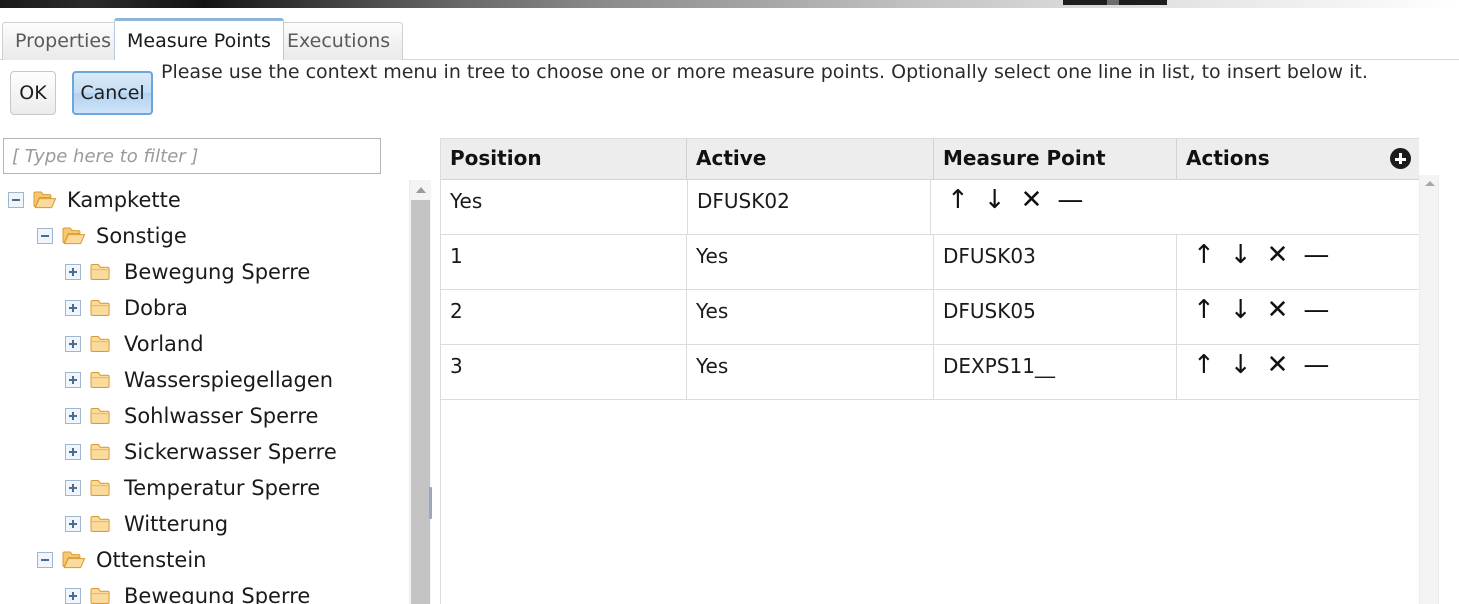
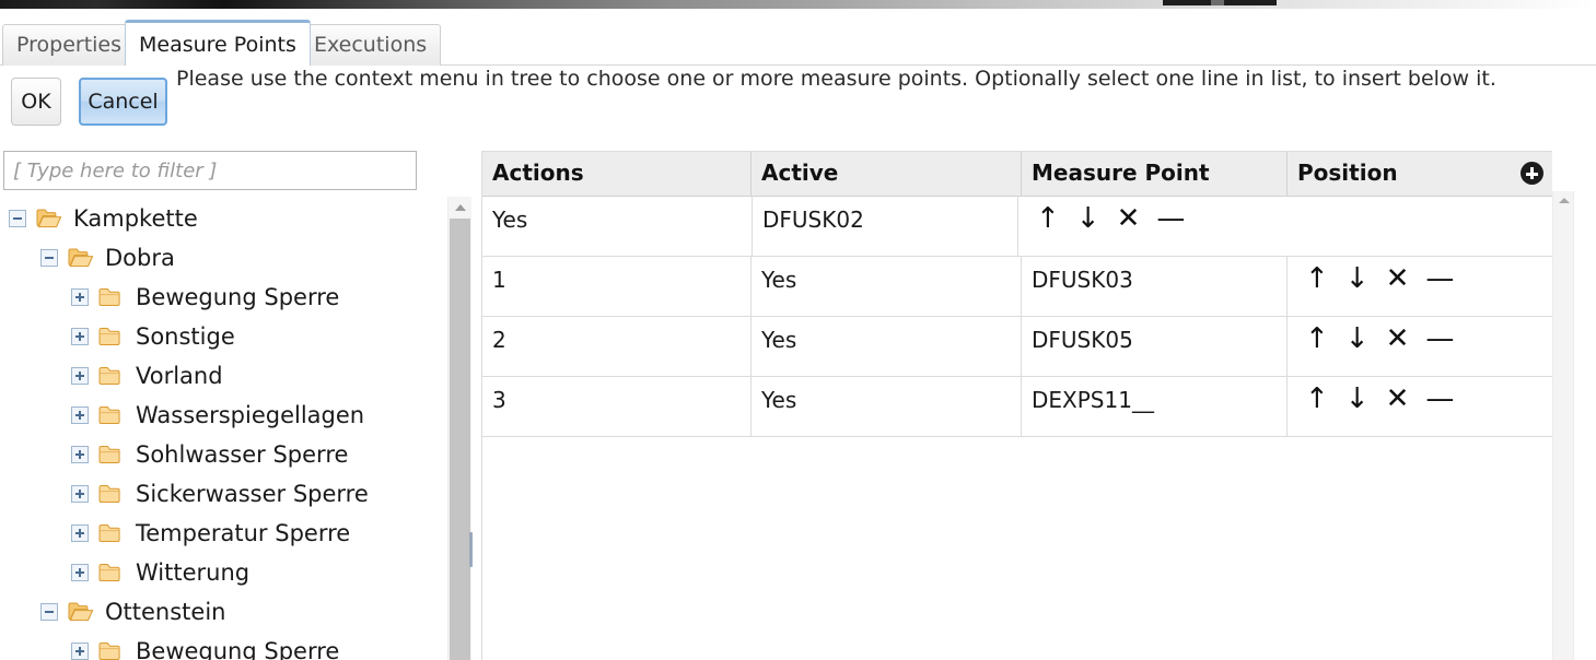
  Properties
  Measure Points
  Executions
  OK
  Cancel
  Please use the context menu in tree to choose one or more measure points. Optionally select one line in list, to insert below it.
  [ Type here to filter ]
  Kampkette
- Sonstige
+ Dobra
  Bewegung Sperre
- Dobra
+ Sonstige
  Vorland
  Wasserspiegellagen
  Sohlwasser Sperre
  Sickerwasser Sperre
  Temperatur Sperre
  Witterung
  Ottenstein
  Bewegung Sperre
- Position
+ Actions
  Active
  Measure Point
- Actions
+ Position
  Yes
  DFUSK02
  ↑
  ↓
  ✕
  —
  1
  Yes
  DFUSK03
  ↑
  ↓
  ✕
  —
  2
  Yes
  DFUSK05
  ↑
  ↓
  ✕
  —
  3
  Yes
  DEXPS11__
  ↑
  ↓
  ✕
  —
